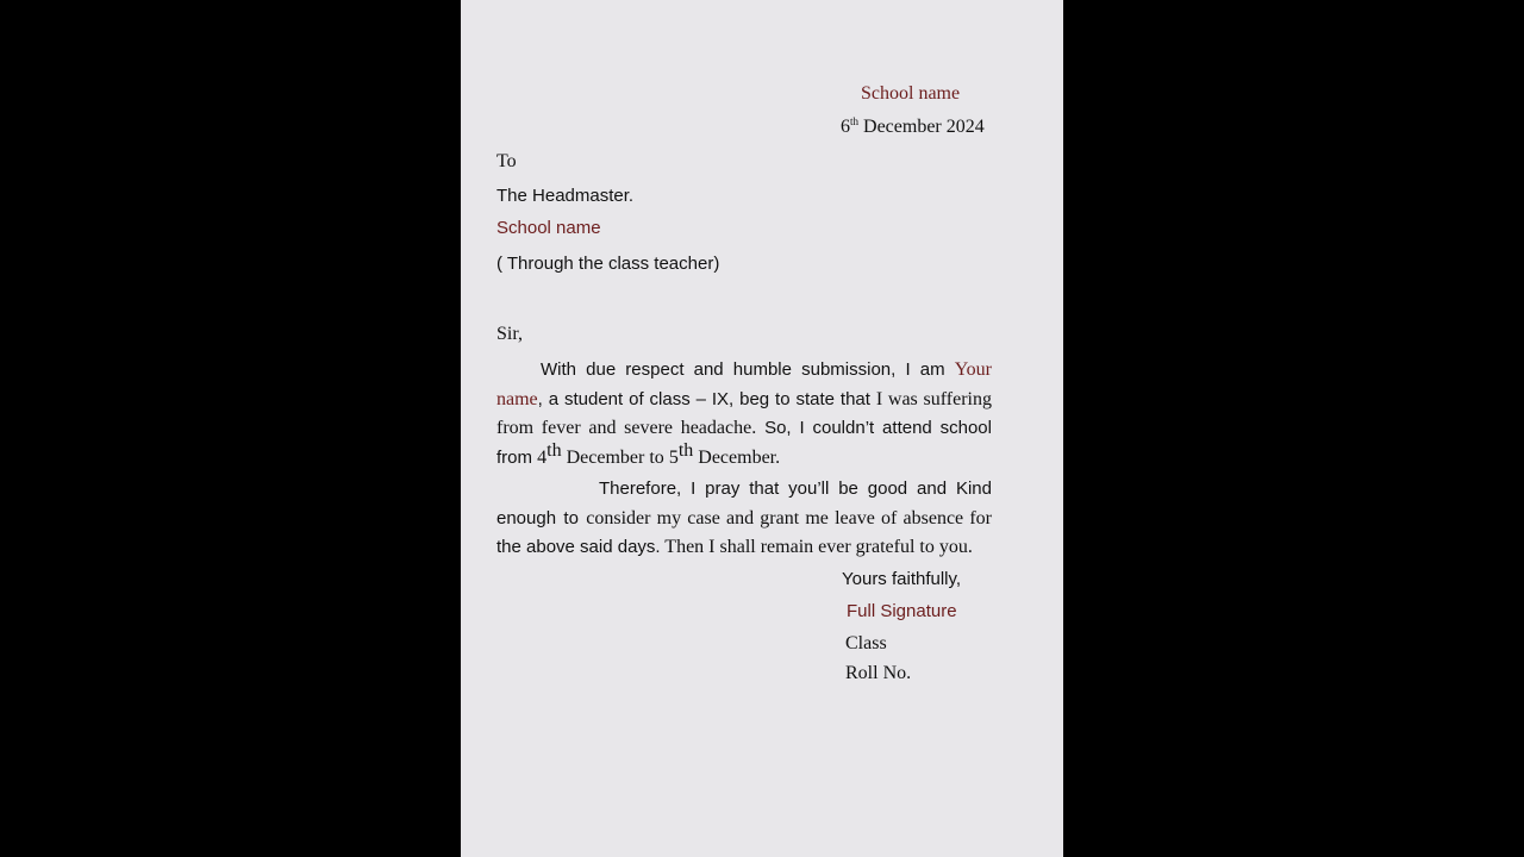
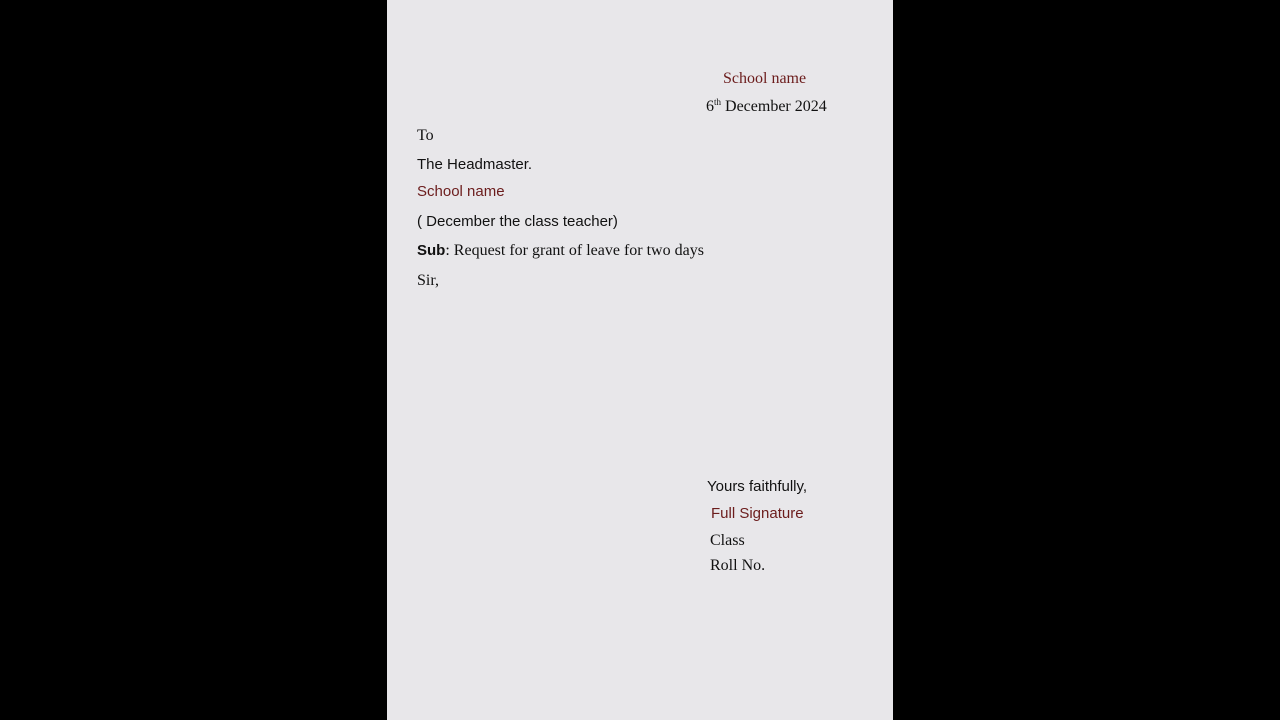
  School name
  6th December 2024
  To
  The Headmaster.
  School name
- ( Through the class teacher)
+ ( December the class teacher)
+ Sub: Request for grant of leave for two days
  Sir,
- With due respect and humble submission, I am Your name, a student of class – IX, beg to state that I was suffering from fever and severe headache. So, I couldn’t attend school from 4th December to 5th December.
- Therefore, I pray that you’ll be good and Kind enough to consider my case and grant me leave of absence for the above said days. Then I shall remain ever grateful to you.
  Yours faithfully,
  Full Signature
  Class
  Roll No.
